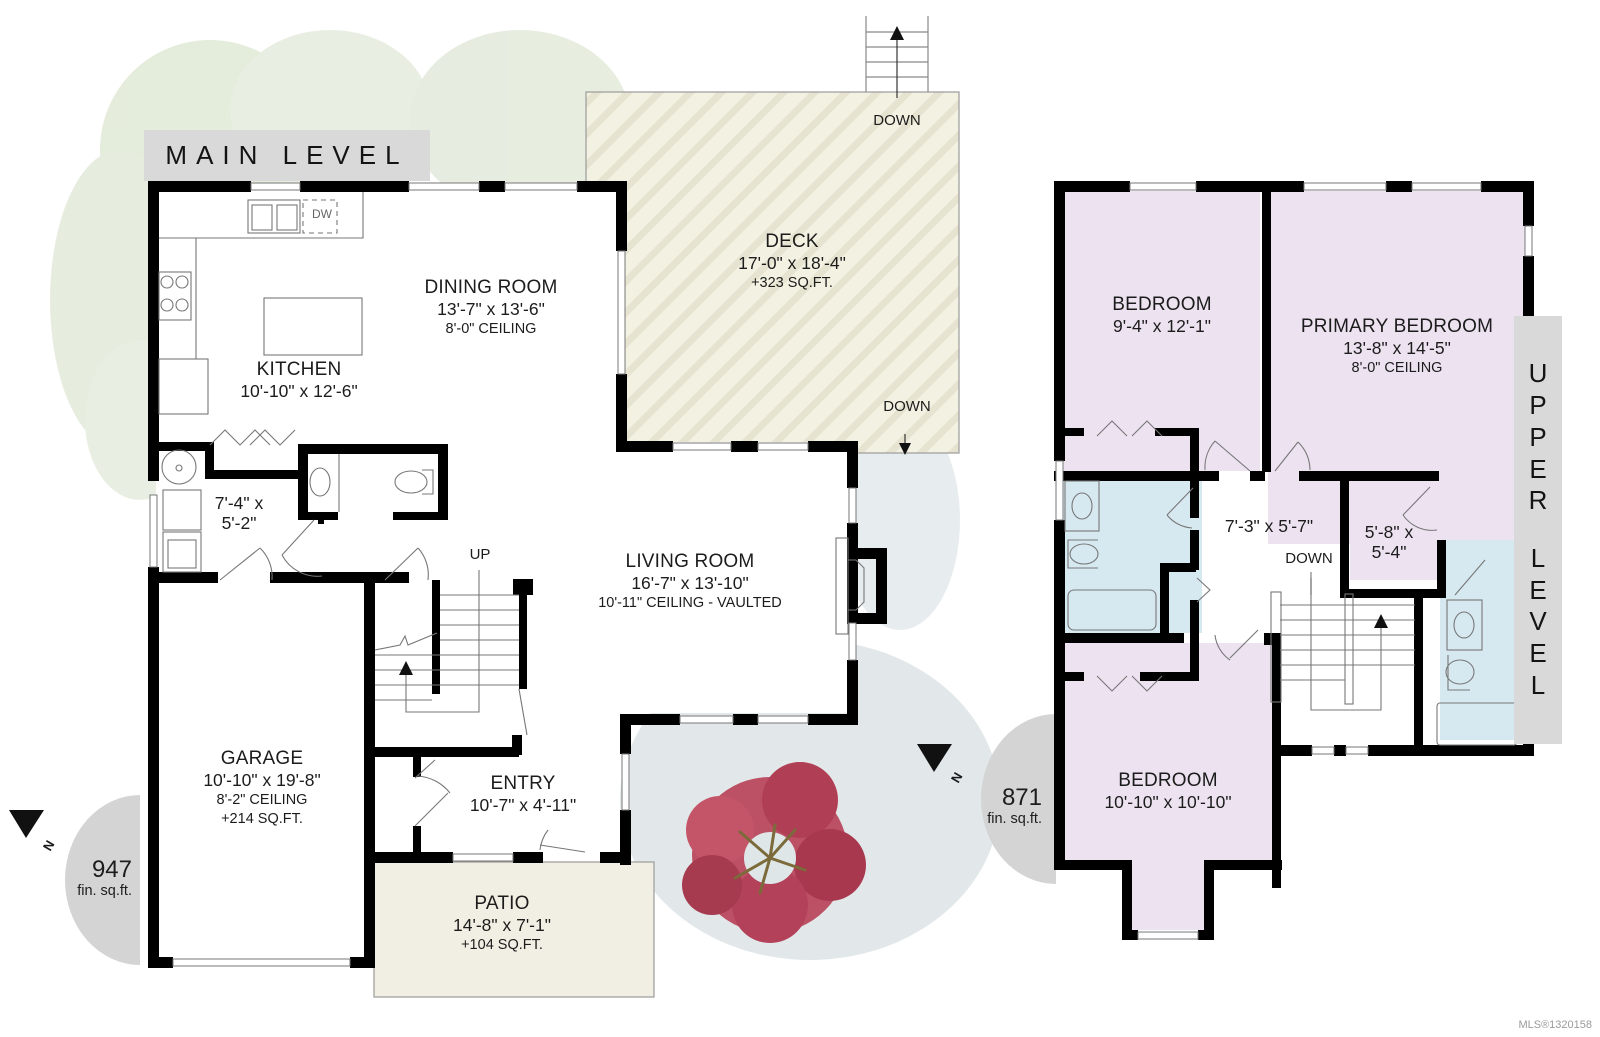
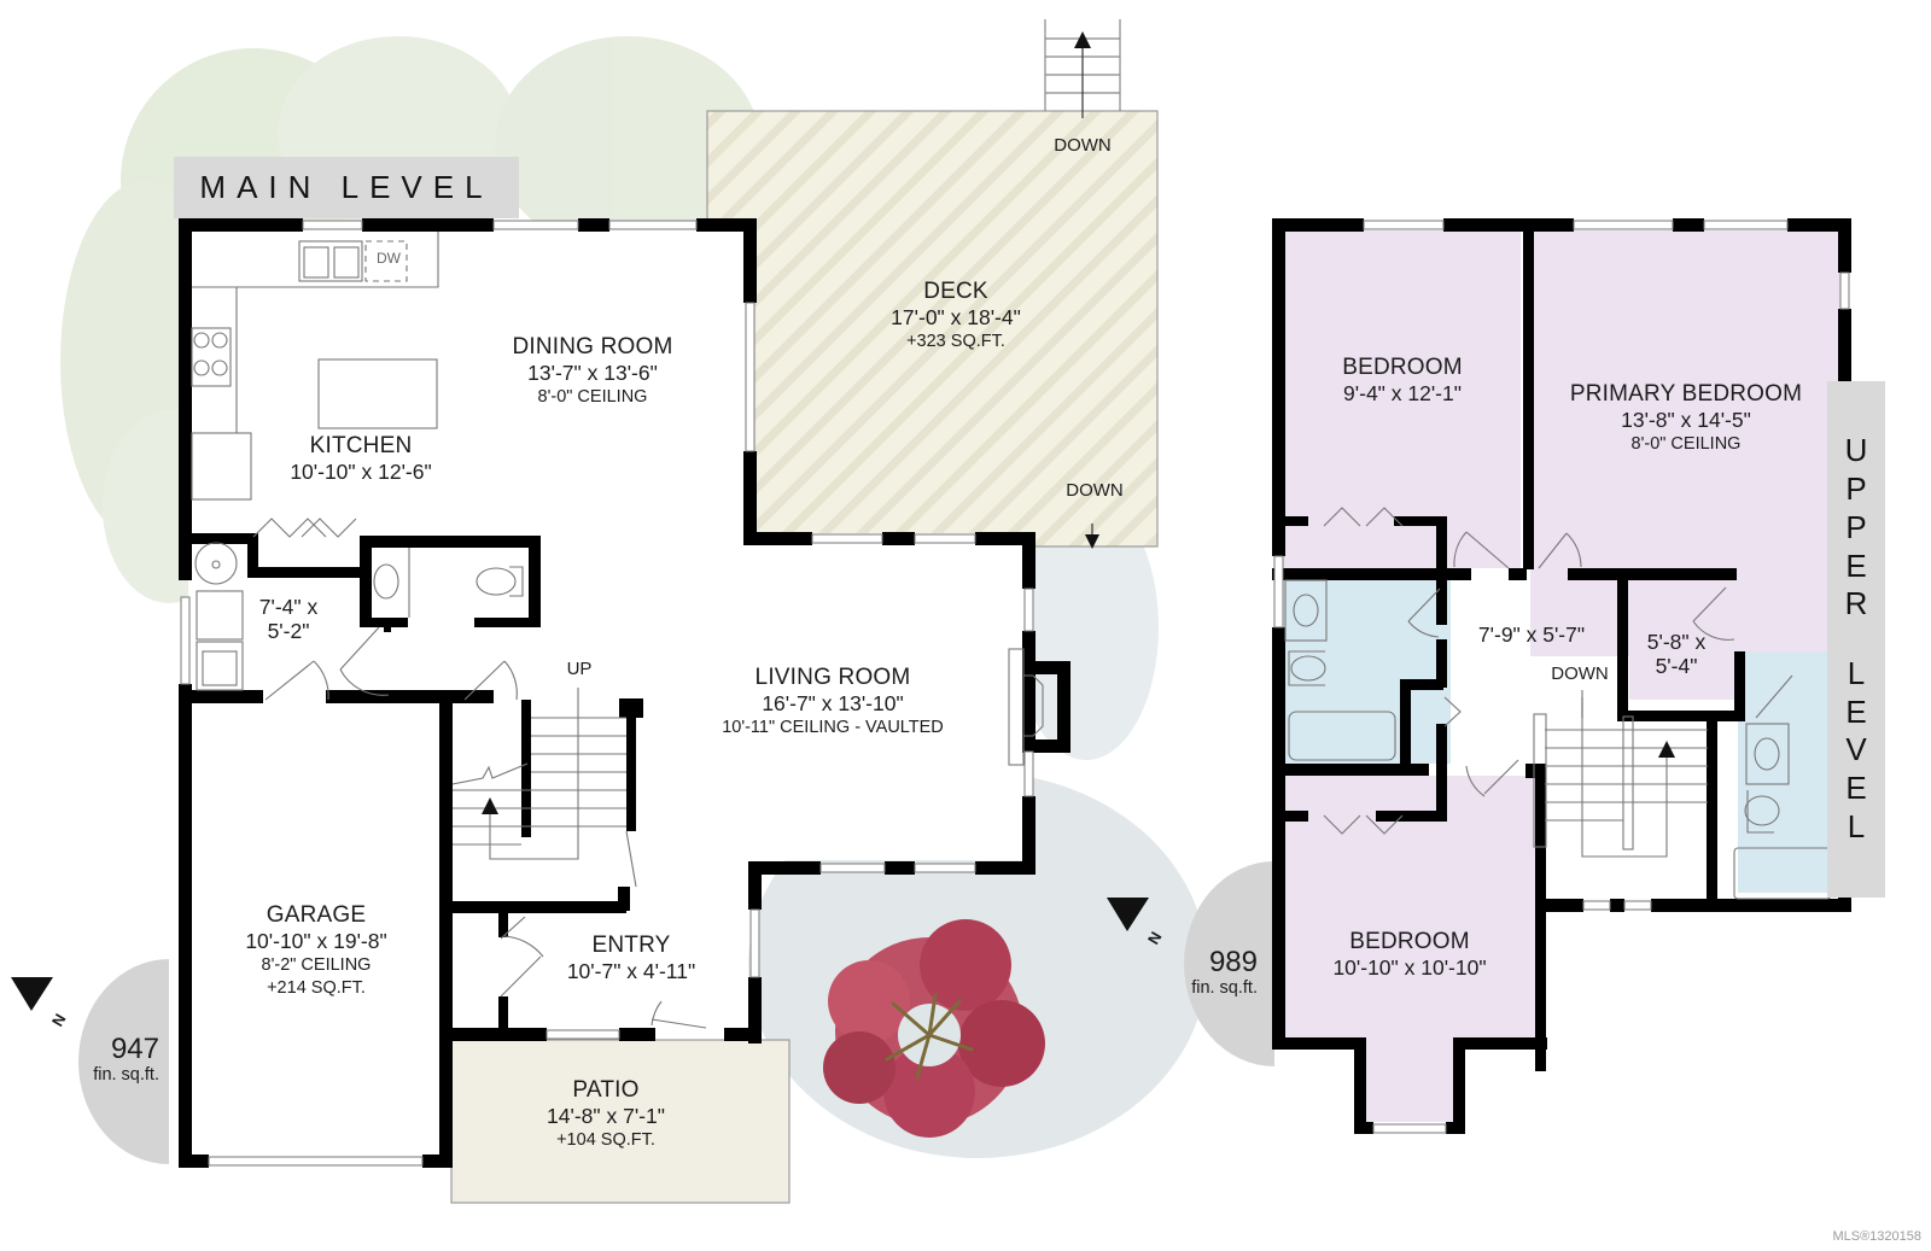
  MAIN LEVEL
  U
  P
  P
  E
  R
  L
  E
  V
  E
  L
  KITCHEN
  10'-10" x 12'-6"
  DINING ROOM
  13'-7" x 13'-6"
  8'-0" CEILING
  DECK
  17'-0" x 18'-4"
  +323 SQ.FT.
  7'-4" x
  5'-2"
  LIVING ROOM
  16'-7" x 13'-10"
  10'-11" CEILING - VAULTED
  GARAGE
  10'-10" x 19'-8"
  8'-2" CEILING
  +214 SQ.FT.
  ENTRY
  10'-7" x 4'-11"
  PATIO
  14'-8" x 7'-1"
  +104 SQ.FT.
  DW
  UP
  DOWN
  DOWN
  947
  fin. sq.ft.
  BEDROOM
  9'-4" x 12'-1"
  PRIMARY BEDROOM
  13'-8" x 14'-5"
  8'-0" CEILING
- 7'-3" x 5'-7"
+ 7'-9" x 5'-7"
  DOWN
  5'-8" x
  5'-4"
  BEDROOM
  10'-10" x 10'-10"
- 871
+ 989
  fin. sq.ft.
  MLS®1320158
